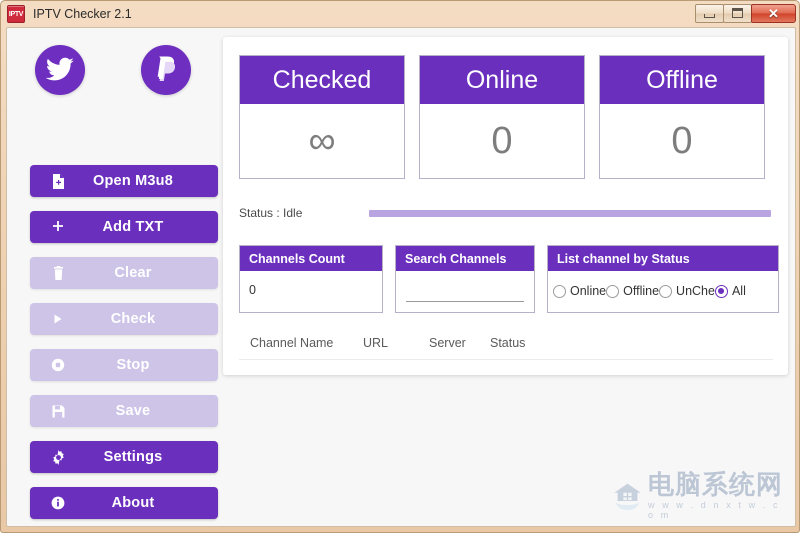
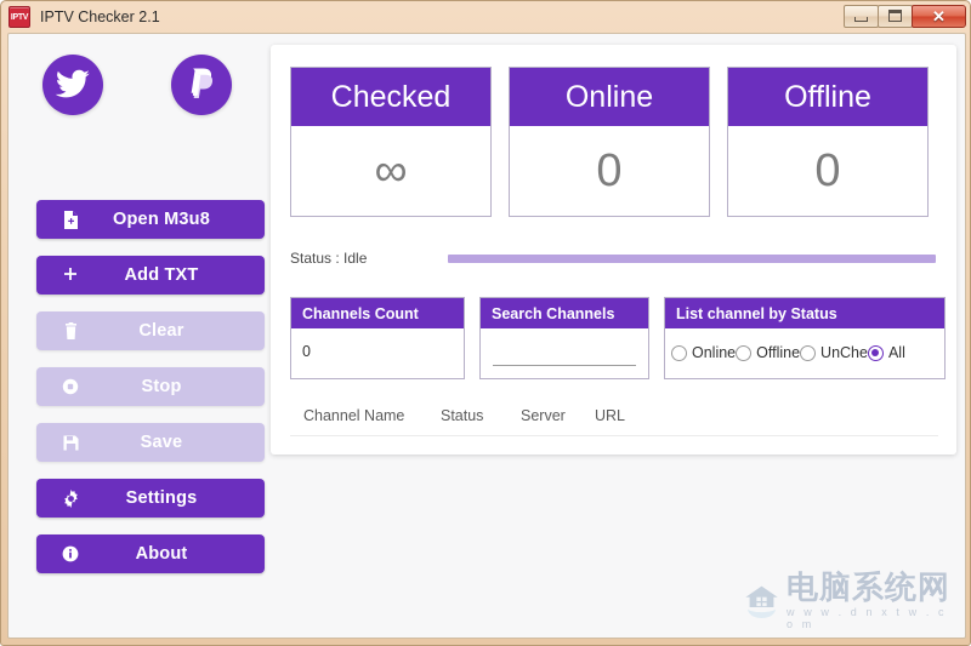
  IPTV Checker 2.1
  ✕
  Open M3u8
  Add TXT
  Clear
- Check
  Stop
  Save
  Settings
  About
  Checked
  ∞
  Online
  0
  Offline
  0
  Status : Idle
  Channels Count
  0
  Search Channels
  List channel by Status
  Online
  Offline
  UnChe
  All
  Channel Name
- URL
+ Status
  Server
- Status
+ URL
  电脑系统网
  w w w . d n x t w . c o m
